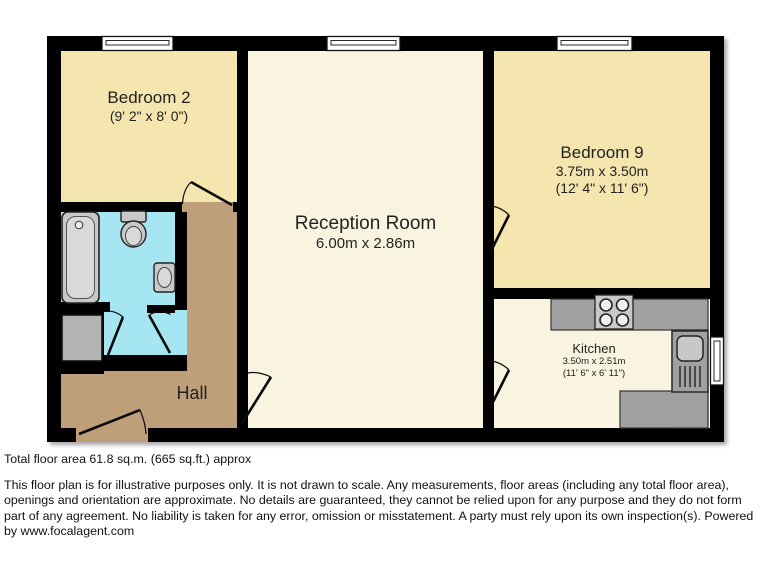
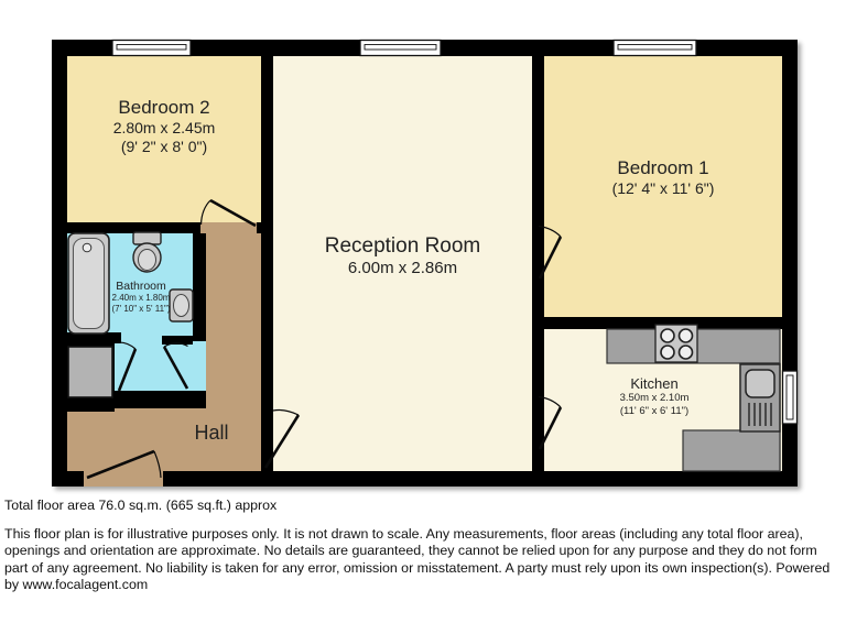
  Bedroom 2
+ 2.80m x 2.45m
  (9' 2" x 8' 0")
  Reception Room
  6.00m x 2.86m
- Bedroom 9
+ Bedroom 1
- 3.75m x 3.50m
  (12' 4" x 11' 6")
+ Bathroom
+ 2.40m x 1.80m
+ (7' 10" x 5' 11")
  Kitchen
- 3.50m x 2.51m
+ 3.50m x 2.10m
  (11' 6" x 6' 11")
  Hall
- Total floor area 61.8 sq.m. (665 sq.ft.) approx
+ Total floor area 76.0 sq.m. (665 sq.ft.) approx
  This floor plan is for illustrative purposes only. It is not drawn to scale. Any measurements, floor areas (including any total floor area), openings and orientation are approximate. No details are guaranteed, they cannot be relied upon for any purpose and they do not form part of any agreement. No liability is taken for any error, omission or misstatement. A party must rely upon its own inspection(s). Powered by www.focalagent.com
